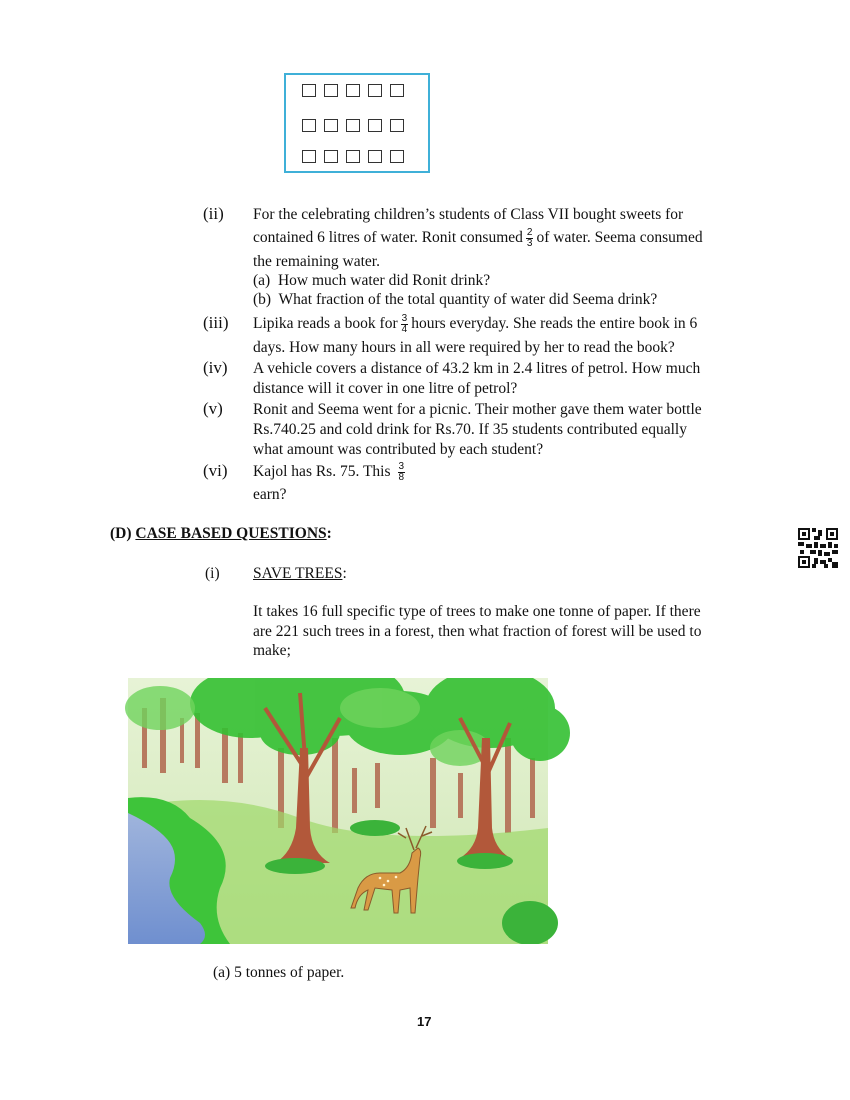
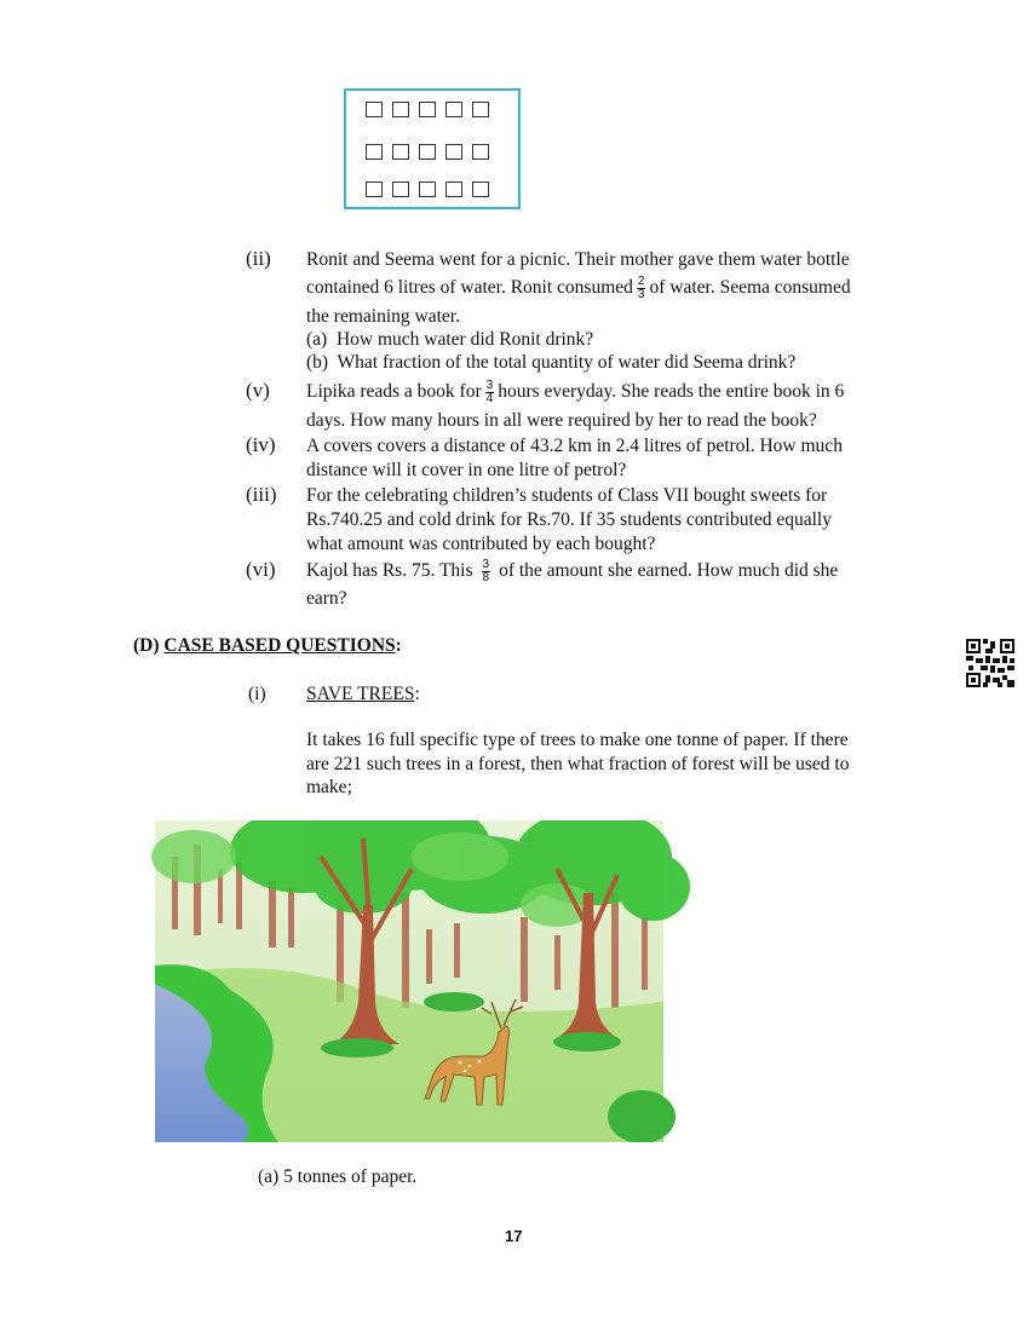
  (ii)
- For the celebrating children’s students of Class VII bought sweets for
+ Ronit and Seema went for a picnic. Their mother gave them water bottle
  contained 6 litres of water. Ronit consumed
  2
  3
  of water. Seema consumed
  the remaining water.
  (a) How much water did Ronit drink?
  (b) What fraction of the total quantity of water did Seema drink?
- (iii)
+ (v)
  Lipika reads a book for
  3
  4
  hours everyday. She reads the entire book in 6
  days. How many hours in all were required by her to read the book?
  (iv)
- A vehicle covers a distance of 43.2 km in 2.4 litres of petrol. How much
+ A covers covers a distance of 43.2 km in 2.4 litres of petrol. How much
  distance will it cover in one litre of petrol?
- (v)
+ (iii)
- Ronit and Seema went for a picnic. Their mother gave them water bottle
+ For the celebrating children’s students of Class VII bought sweets for
  Rs.740.25 and cold drink for Rs.70. If 35 students contributed equally
- what amount was contributed by each student?
+ what amount was contributed by each bought?
  (vi)
  Kajol has Rs. 75. This
  3
  8
+ of the amount she earned. How much did she
  earn?
  (D) CASE BASED QUESTIONS:
  (i)
  SAVE TREES:
  It takes 16 full specific type of trees to make one tonne of paper. If there
  are 221 such trees in a forest, then what fraction of forest will be used to
  make;
  (a) 5 tonnes of paper.
  17
